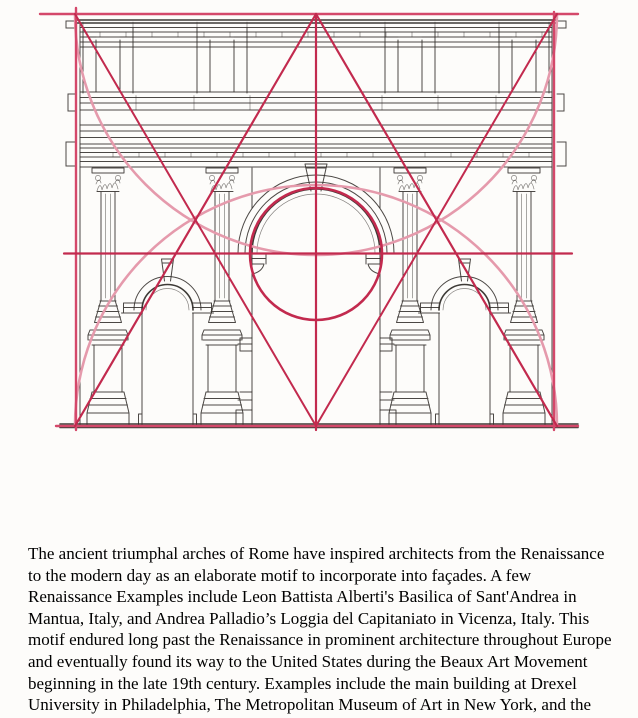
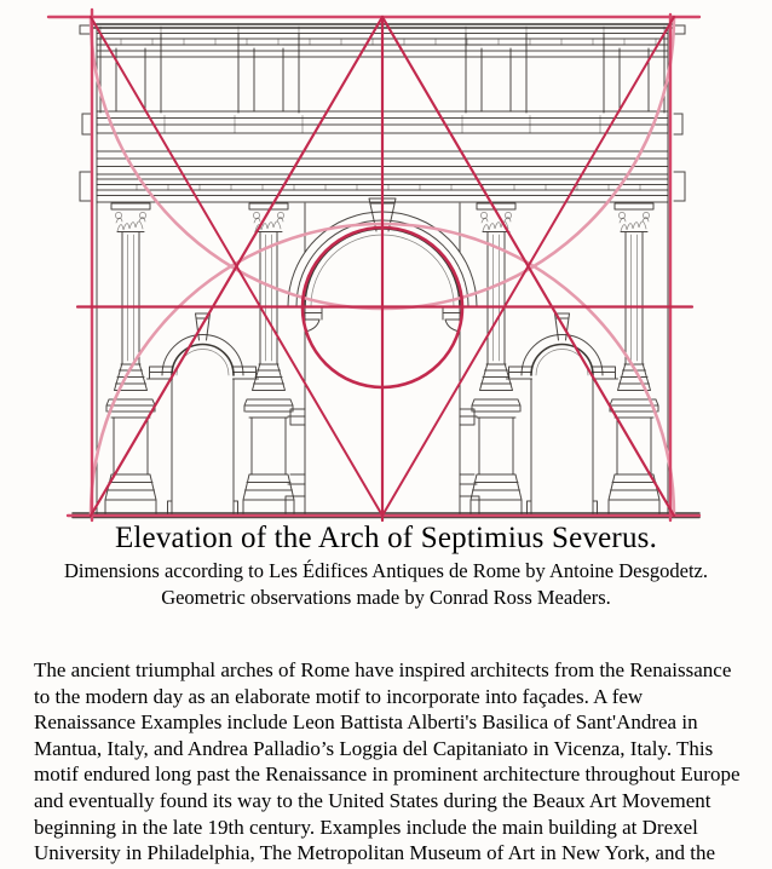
+ Elevation of the Arch of Septimius Severus.
+ Dimensions according to Les Édifices Antiques de Rome by Antoine Desgodetz.
+ Geometric observations made by Conrad Ross Meaders.
  The ancient triumphal arches of Rome have inspired architects from the Renaissance to the modern day as an elaborate motif to incorporate into façades. A few Renaissance Examples include Leon Battista Alberti's Basilica of Sant'Andrea in Mantua, Italy, and Andrea Palladio’s Loggia del Capitaniato in Vicenza, Italy. This motif endured long past the Renaissance in prominent architecture throughout Europe and eventually found its way to the United States during the Beaux Art Movement beginning in the late 19th century. Examples include the main building at Drexel University in Philadelphia, The Metropolitan Museum of Art in New York, and the
